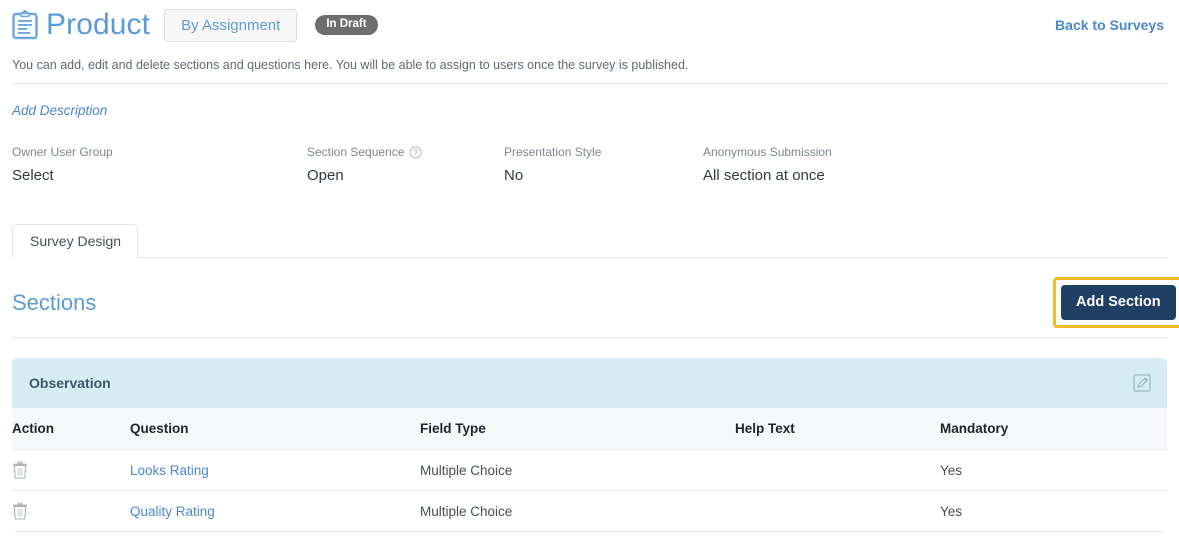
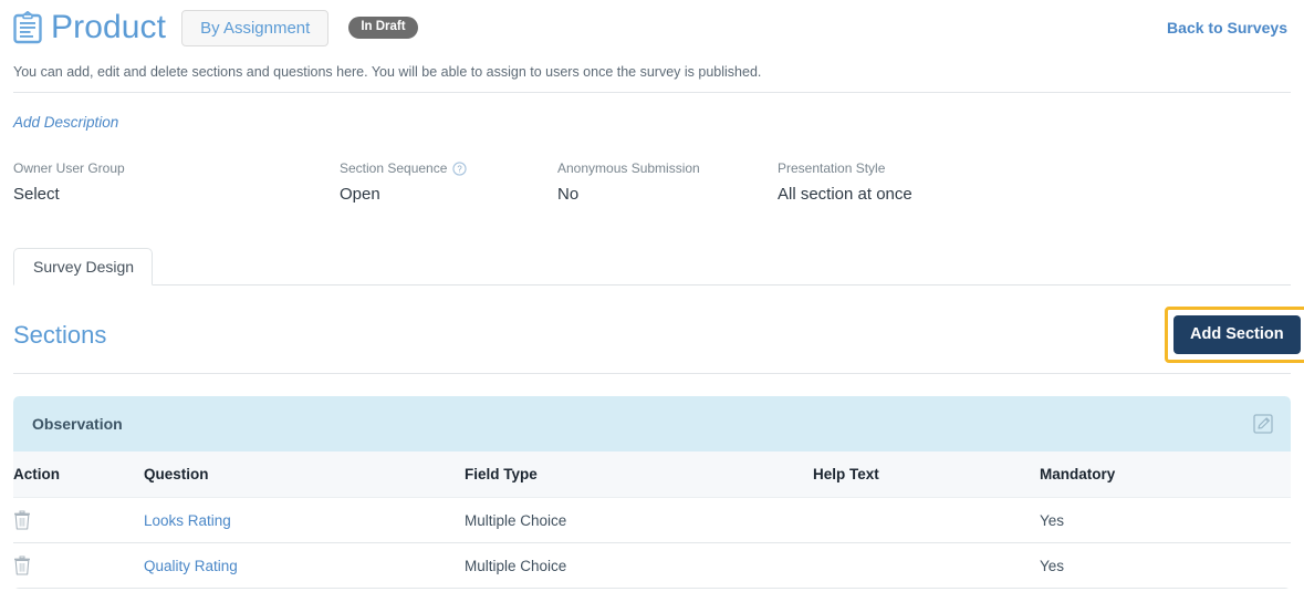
  Product
  By Assignment
  In Draft
  Back to Surveys
  You can add, edit and delete sections and questions here. You will be able to assign to users once the survey is published.
  Add Description
  Owner User Group
  Select
  Section Sequence
  ?
  Open
- Presentation Style
+ Anonymous Submission
  No
- Anonymous Submission
+ Presentation Style
  All section at once
  Survey Design
  Sections
  Add Section
  Observation
  Action	Question	Field Type	Help Text	Mandatory
  	Looks Rating	Multiple Choice		Yes
  	Quality Rating	Multiple Choice		Yes
